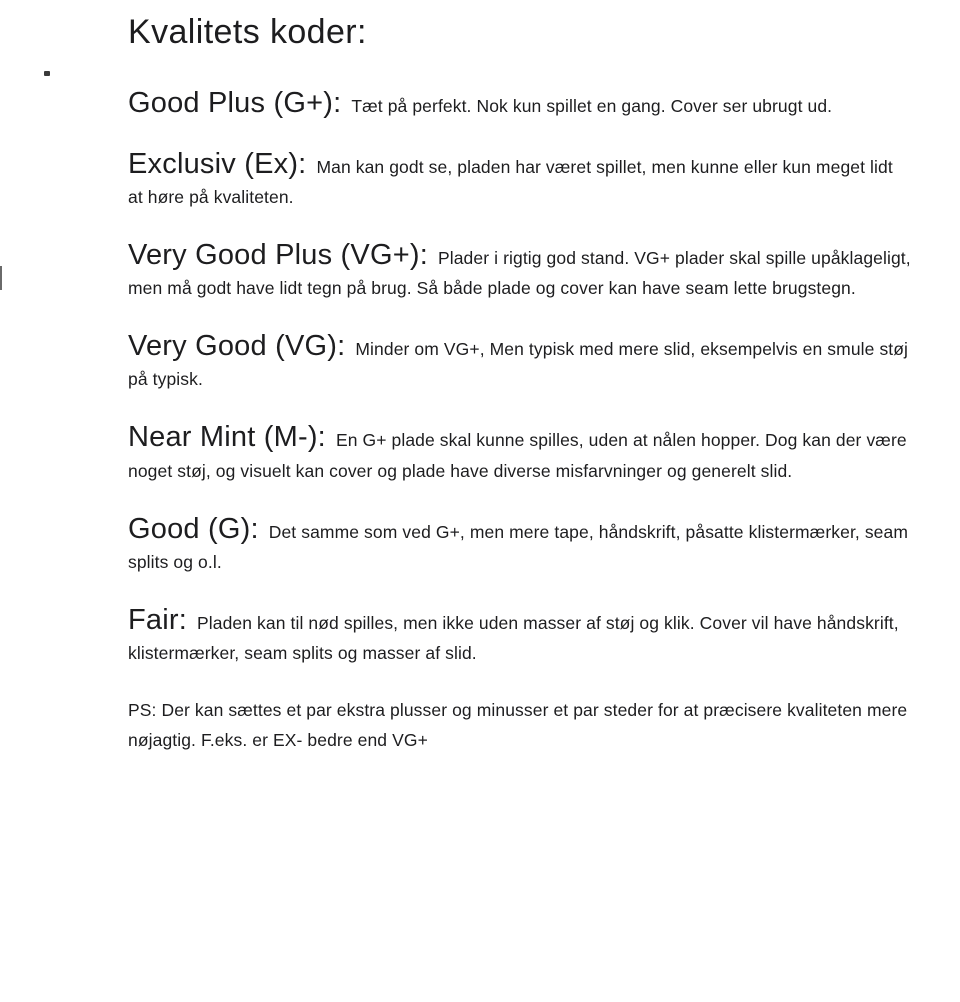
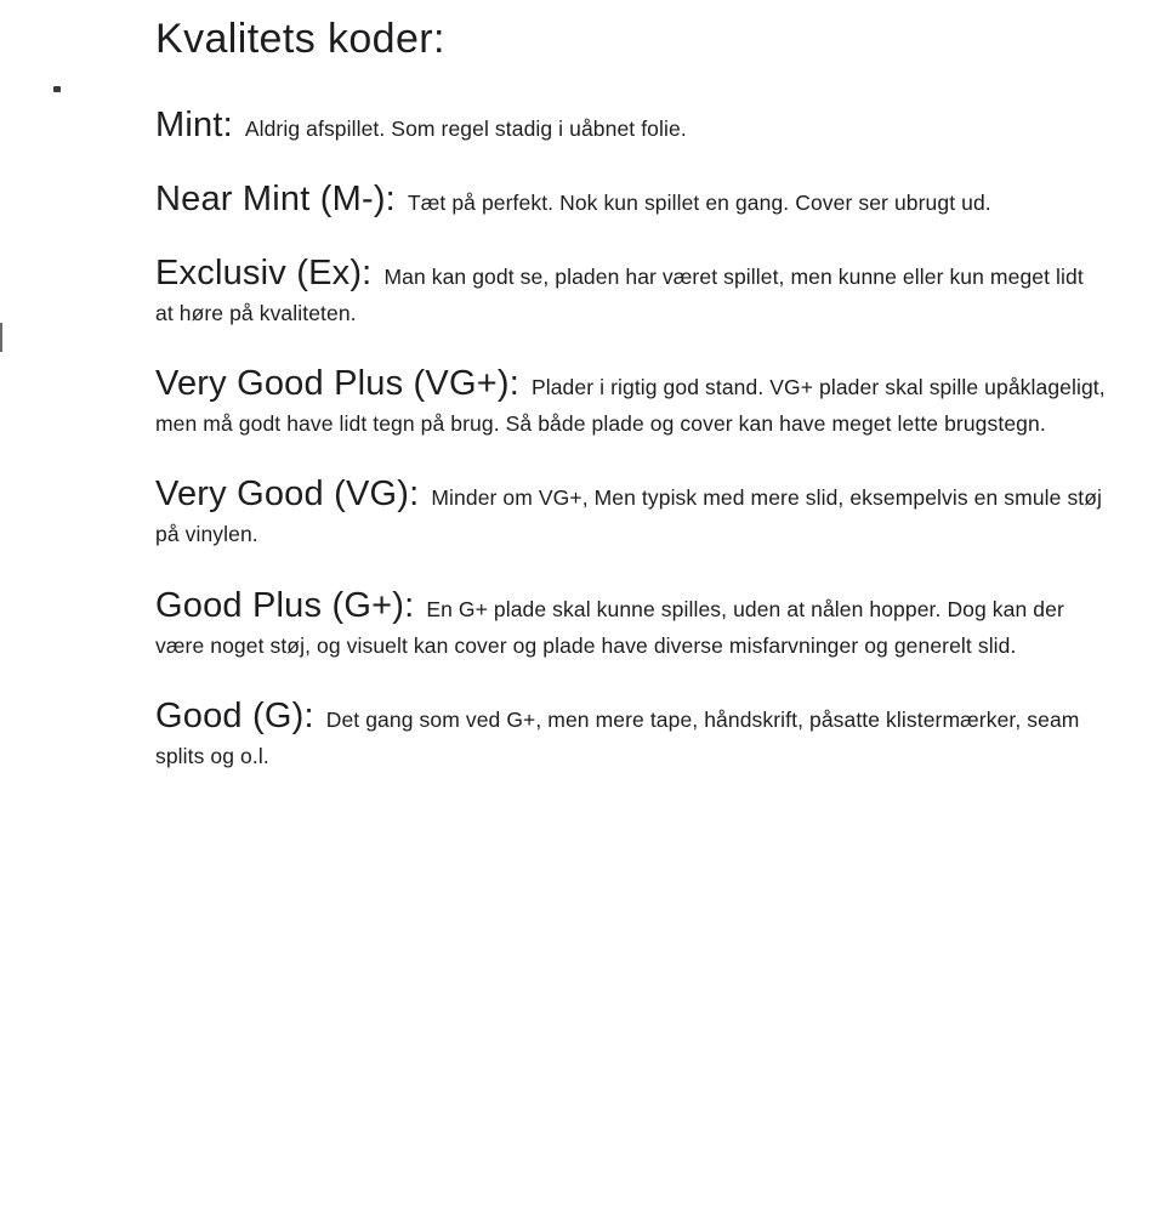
  Kvalitets koder:
+ Mint: Aldrig afspillet. Som regel stadig i uåbnet folie.
- Good Plus (G+): Tæt på perfekt. Nok kun spillet en gang. Cover ser ubrugt ud.
+ Near Mint (M-): Tæt på perfekt. Nok kun spillet en gang. Cover ser ubrugt ud.
  Exclusiv (Ex): Man kan godt se, pladen har været spillet, men kunne eller kun meget lidt at høre på kvaliteten.
- Very Good Plus (VG+): Plader i rigtig god stand. VG+ plader skal spille upåklageligt, men må godt have lidt tegn på brug. Så både plade og cover kan have seam lette brugstegn.
+ Very Good Plus (VG+): Plader i rigtig god stand. VG+ plader skal spille upåklageligt, men må godt have lidt tegn på brug. Så både plade og cover kan have meget lette brugstegn.
- Very Good (VG): Minder om VG+, Men typisk med mere slid, eksempelvis en smule støj på typisk.
+ Very Good (VG): Minder om VG+, Men typisk med mere slid, eksempelvis en smule støj på vinylen.
- Near Mint (M-): En G+ plade skal kunne spilles, uden at nålen hopper. Dog kan der være noget støj, og visuelt kan cover og plade have diverse misfarvninger og generelt slid.
+ Good Plus (G+): En G+ plade skal kunne spilles, uden at nålen hopper. Dog kan der være noget støj, og visuelt kan cover og plade have diverse misfarvninger og generelt slid.
- Good (G): Det samme som ved G+, men mere tape, håndskrift, påsatte klistermærker, seam splits og o.l.
+ Good (G): Det gang som ved G+, men mere tape, håndskrift, påsatte klistermærker, seam splits og o.l.
- Fair: Pladen kan til nød spilles, men ikke uden masser af støj og klik. Cover vil have håndskrift, klistermærker, seam splits og masser af slid.
- PS: Der kan sættes et par ekstra plusser og minusser et par steder for at præcisere kvaliteten mere nøjagtig. F.eks. er EX- bedre end VG+
